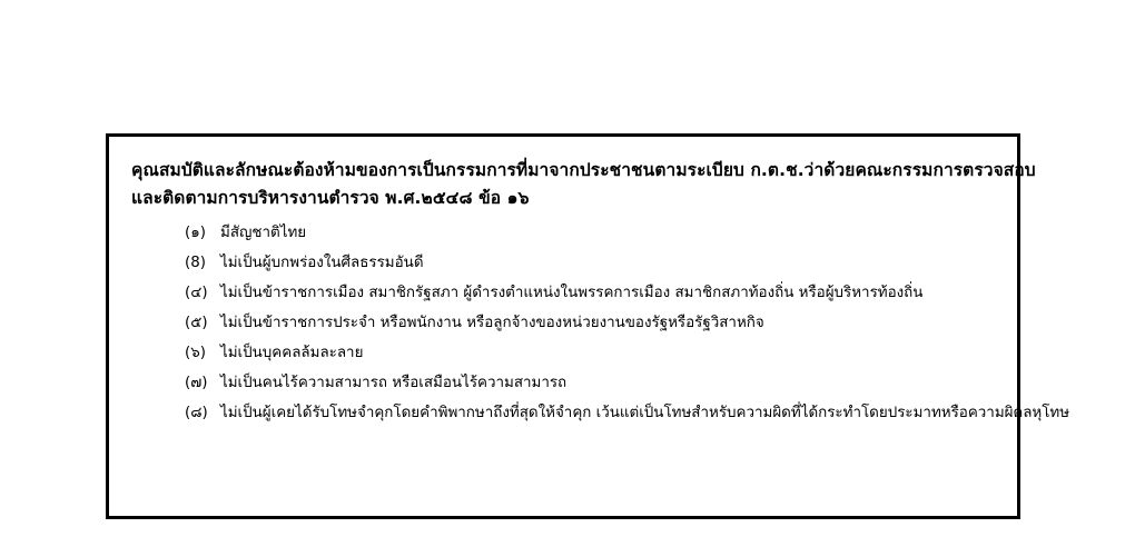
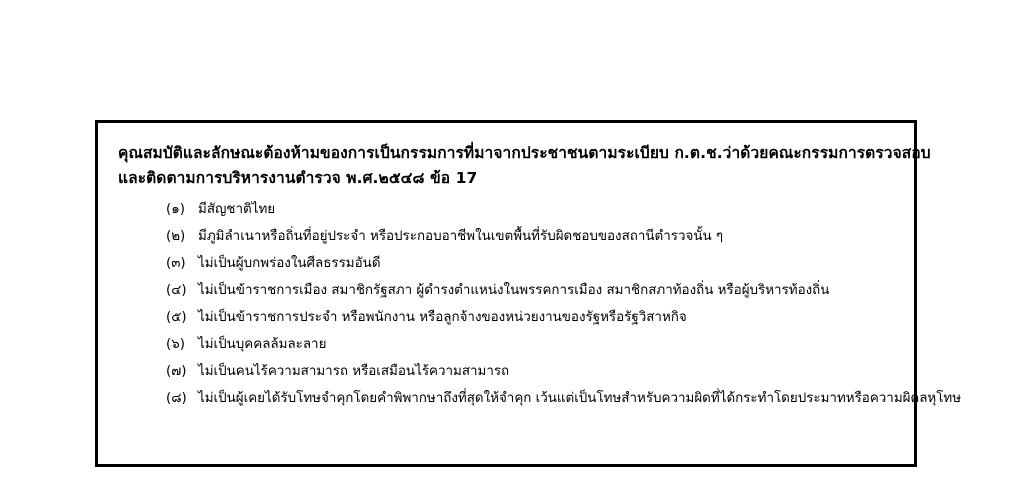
  คุณสมบัติและลักษณะต้องห้ามของการเป็นกรรมการที่มาจากประชาชนตามระเบียบ ก.ต.ช.ว่าด้วยคณะกรรมการตรวจสอบ
- และติดตามการบริหารงานตำรวจ พ.ศ.๒๕๔๘ ข้อ ๑๖
+ และติดตามการบริหารงานตำรวจ พ.ศ.๒๕๔๘ ข้อ 17
  (๑)
  มีสัญชาติไทย
+ (๒)
+ มีภูมิลำเนาหรือถิ่นที่อยู่ประจำ หรือประกอบอาชีพในเขตพื้นที่รับผิดชอบของสถานีตำรวจนั้น ๆ
- (8)
+ (๓)
  ไม่เป็นผู้บกพร่องในศีลธรรมอันดี
  (๔)
  ไม่เป็นข้าราชการเมือง สมาชิกรัฐสภา ผู้ดำรงตำแหน่งในพรรคการเมือง สมาชิกสภาท้องถิ่น หรือผู้บริหารท้องถิ่น
  (๕)
  ไม่เป็นข้าราชการประจำ หรือพนักงาน หรือลูกจ้างของหน่วยงานของรัฐหรือรัฐวิสาหกิจ
  (๖)
  ไม่เป็นบุคคลล้มละลาย
  (๗)
  ไม่เป็นคนไร้ความสามารถ หรือเสมือนไร้ความสามารถ
  (๘)
  ไม่เป็นผู้เคยได้รับโทษจำคุกโดยคำพิพากษาถึงที่สุดให้จำคุก เว้นแต่เป็นโทษสำหรับความผิดที่ได้กระทำโดยประมาทหรือความผิดลหุโทษ
